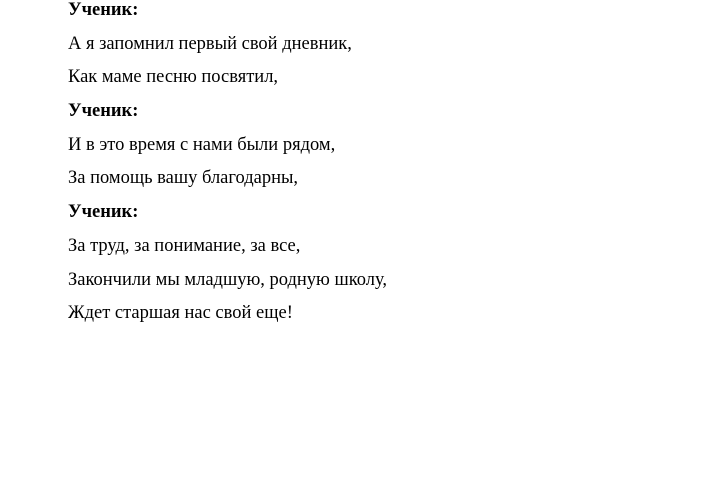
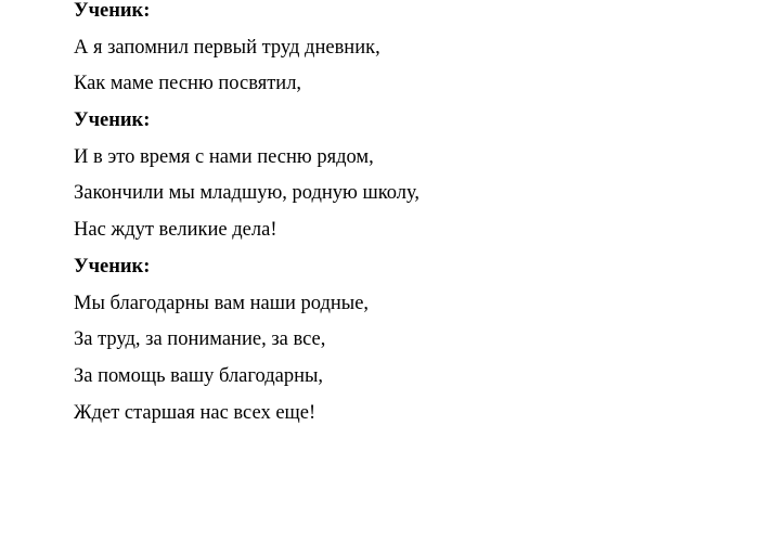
  Ученик:
- А я запомнил первый свой дневник,
+ А я запомнил первый труд дневник,
  Как маме песню посвятил,
  Ученик:
- И в это время с нами были рядом,
+ И в это время с нами песню рядом,
- За помощь вашу благодарны,
+ Закончили мы младшую, родную школу,
+ Нас ждут великие дела!
  Ученик:
+ Мы благодарны вам наши родные,
  За труд, за понимание, за все,
- Закончили мы младшую, родную школу,
+ За помощь вашу благодарны,
- Ждет старшая нас свой еще!
+ Ждет старшая нас всех еще!
